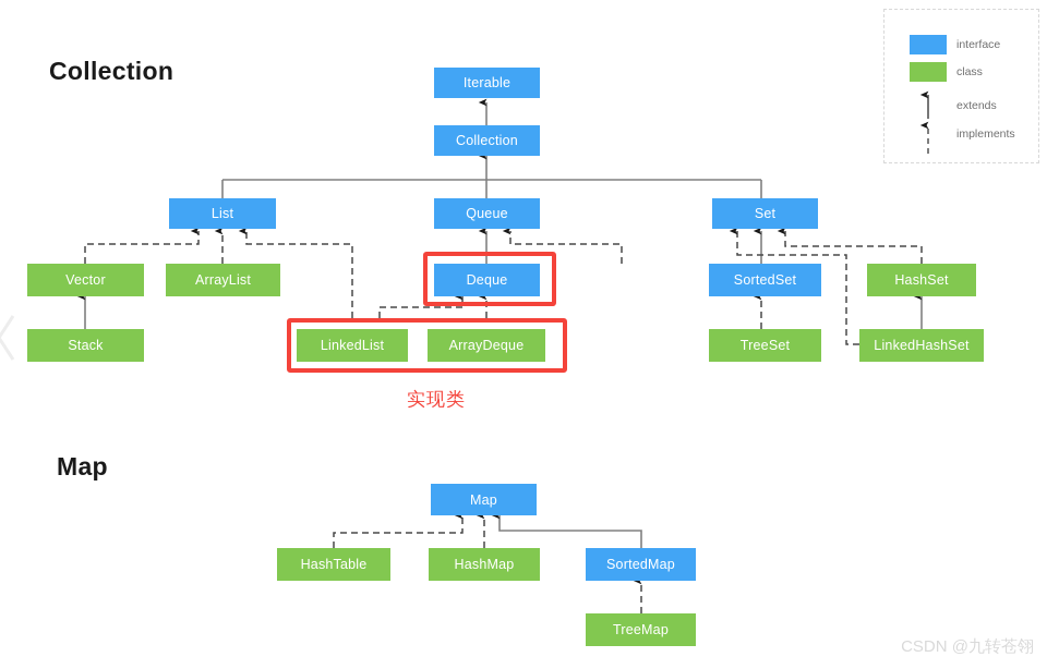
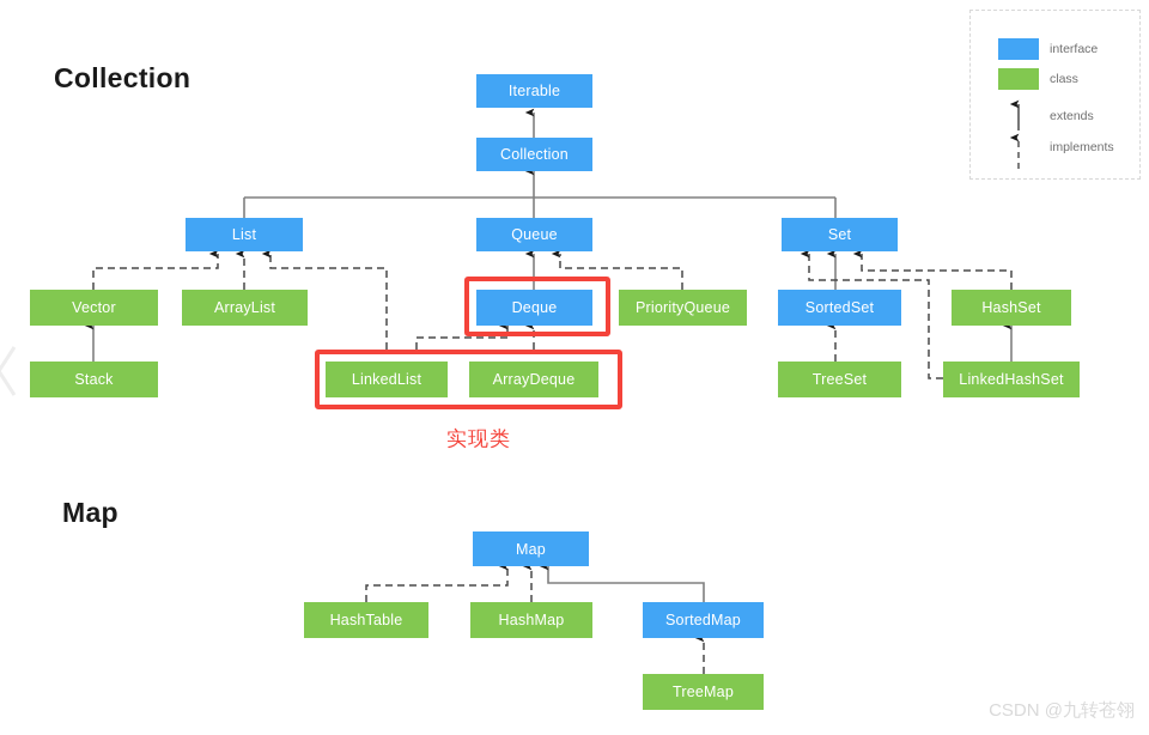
  Collection
  Map
  实现类
  Iterable
  Collection
  List
  Queue
  Set
  Vector
  ArrayList
  Stack
  Deque
+ PriorityQueue
  LinkedList
  ArrayDeque
  SortedSet
  HashSet
  TreeSet
  LinkedHashSet
  Map
  HashTable
  HashMap
  SortedMap
  TreeMap
  interface
  class
  extends
  implements
  CSDN @九转苍翎
